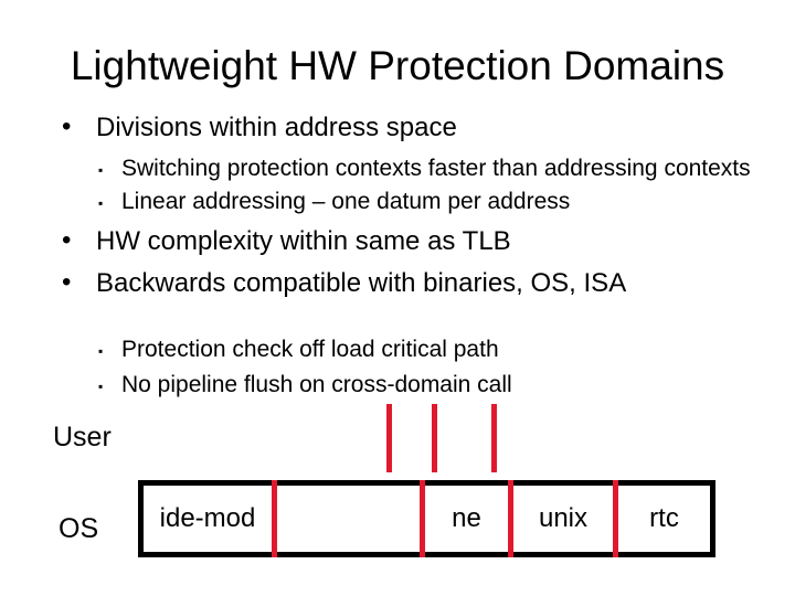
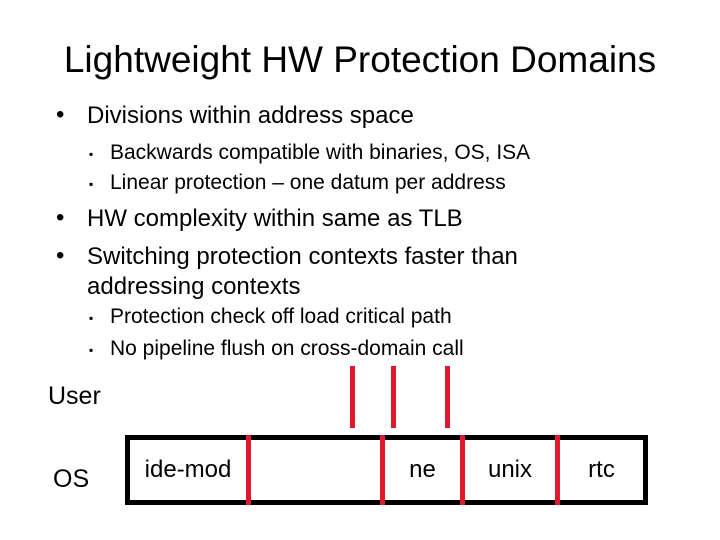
  Lightweight HW Protection Domains
  •
  Divisions within address space
  ▪
- Switching protection contexts faster than addressing contexts
+ Backwards compatible with binaries, OS, ISA
  ▪
- Linear addressing – one datum per address
+ Linear protection – one datum per address
  •
  HW complexity within same as TLB
  •
- Backwards compatible with binaries, OS, ISA
+ Switching protection contexts faster than addressing contexts
  ▪
  Protection check off load critical path
  ▪
  No pipeline flush on cross-domain call
  User
  OS
  ide-mod
  ne
  unix
  rtc
